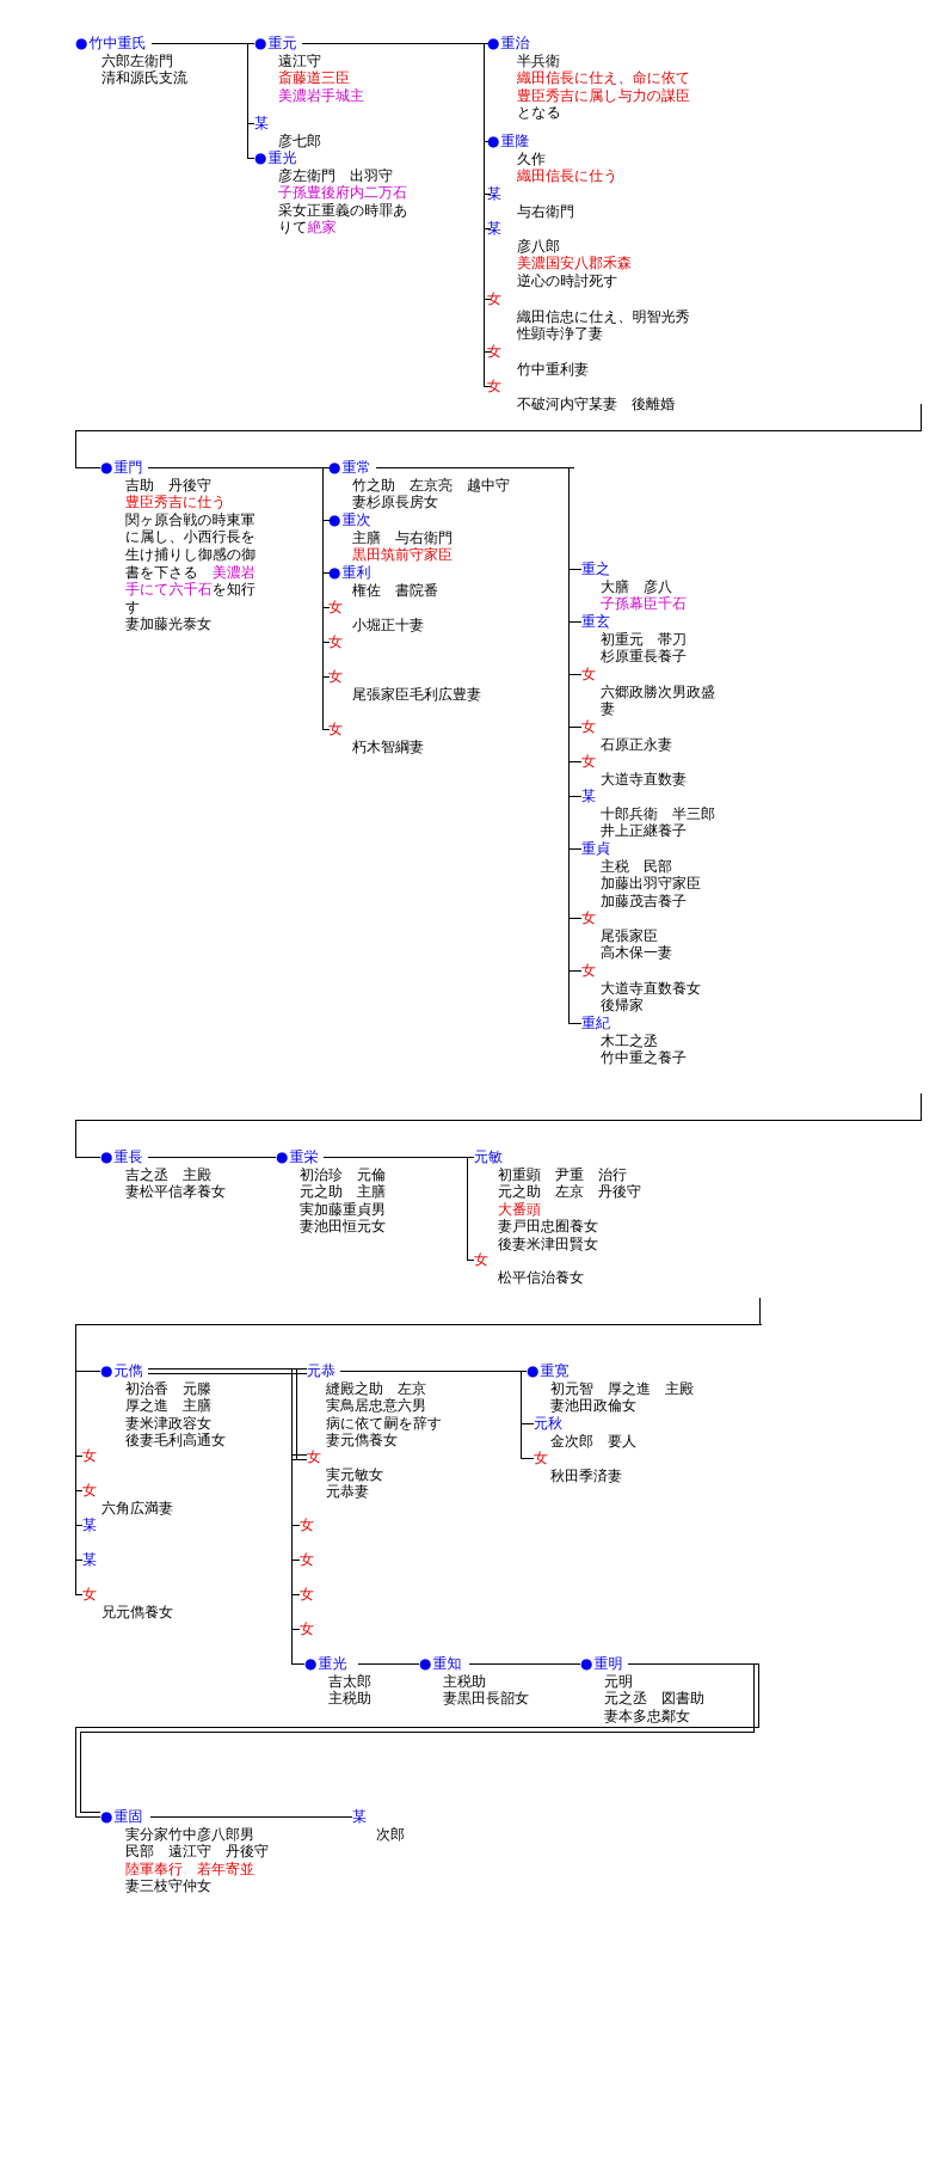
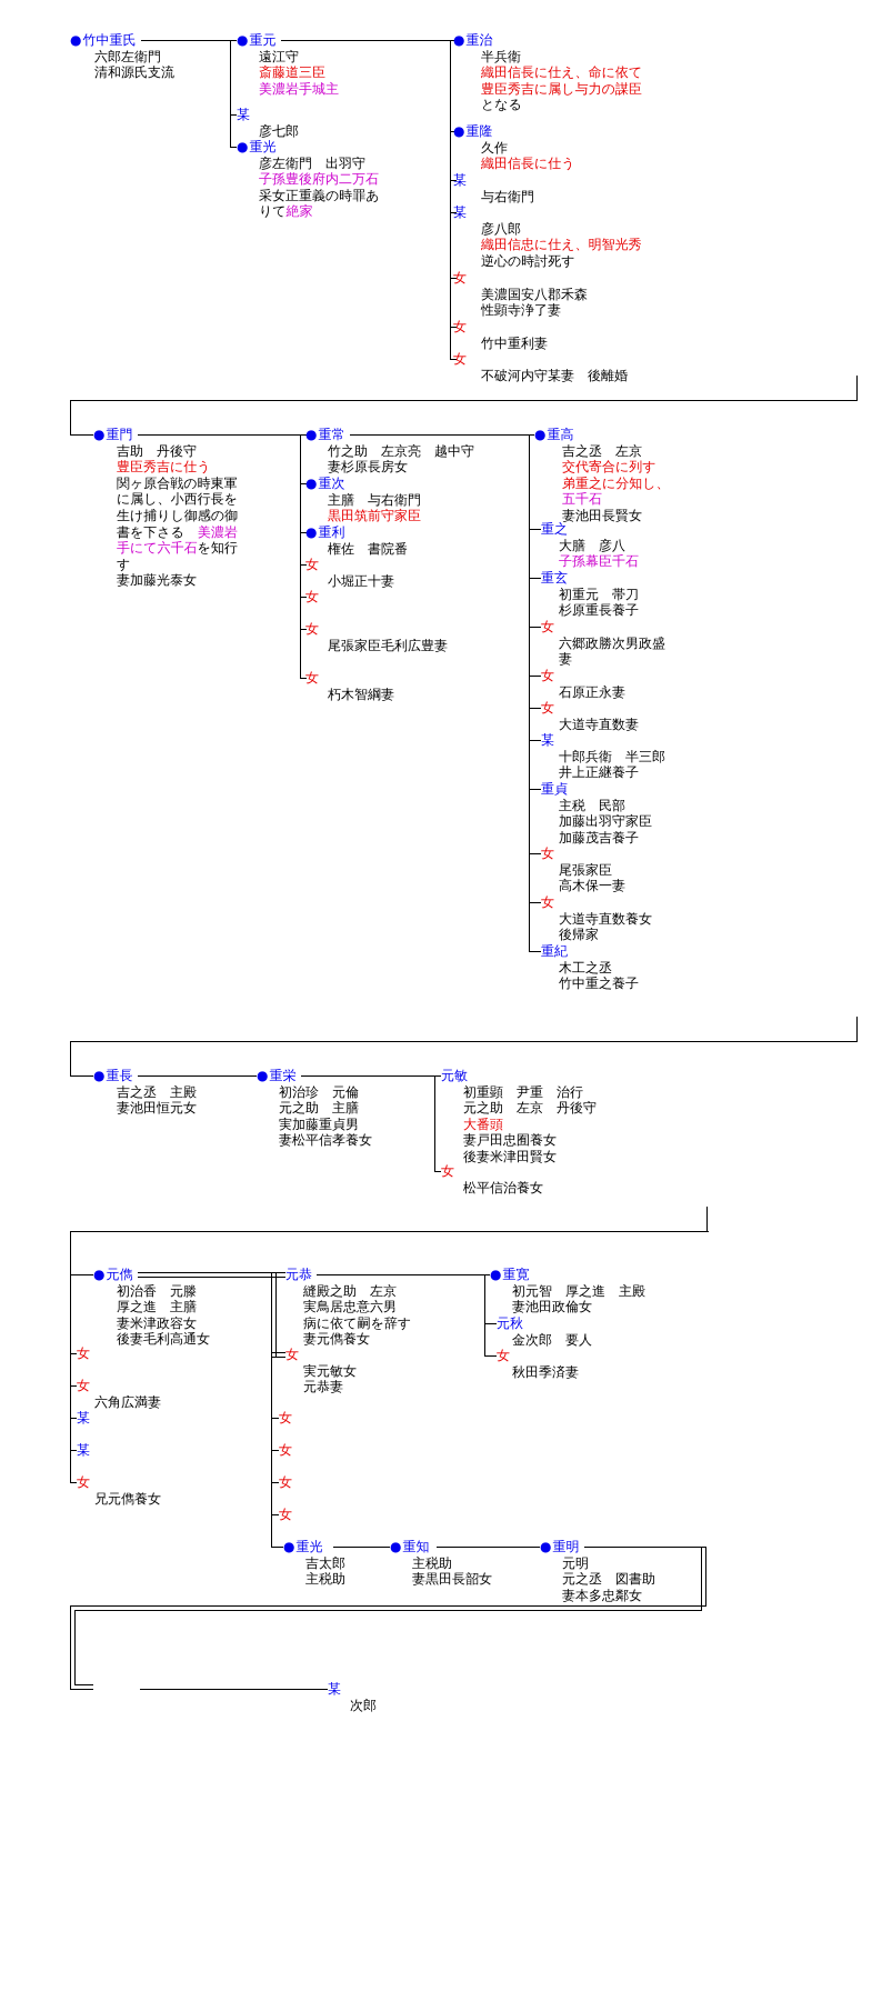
  ●竹中重氏
  六郎左衛門
  清和源氏支流
  ●重元
  遠江守
  斎藤道三臣
  美濃岩手城主
  某
  彦七郎
  ●重光
  彦左衛門 出羽守
  子孫豊後府内二万石
  采女正重義の時罪あ
  りて絶家
  ●重治
  半兵衛
  織田信長に仕え、命に依て
  豊臣秀吉に属し与力の謀臣
  となる
  ●重隆
  久作
  織田信長に仕う
  某
  与右衛門
  某
  彦八郎
- 美濃国安八郡禾森
+ 織田信忠に仕え、明智光秀
  逆心の時討死す
  女
- 織田信忠に仕え、明智光秀
+ 美濃国安八郡禾森
  性顕寺浄了妻
  女
  竹中重利妻
  女
  不破河内守某妻 後離婚
  ●重門
  吉助 丹後守
  豊臣秀吉に仕う
  関ヶ原合戦の時東軍
  に属し、小西行長を
  生け捕りし御感の御
  書を下さる 美濃岩
  手にて六千石を知行
  す
  妻加藤光泰女
  ●重常
  竹之助 左京亮 越中守
  妻杉原長房女
  ●重次
  主膳 与右衛門
  黒田筑前守家臣
  ●重利
  権佐 書院番
  女
  小堀正十妻
  女
  女
  尾張家臣毛利広豊妻
  女
  朽木智綱妻
+ ●重高
+ 吉之丞 左京
+ 交代寄合に列す
+ 弟重之に分知し、
+ 五千石
+ 妻池田長賢女
  重之
  大膳 彦八
  子孫幕臣千石
  重玄
  初重元 帯刀
  杉原重長養子
  女
  六郷政勝次男政盛
  妻
  女
  石原正永妻
  女
  大道寺直数妻
  某
  十郎兵衛 半三郎
  井上正継養子
  重貞
  主税 民部
  加藤出羽守家臣
  加藤茂吉養子
  女
  尾張家臣
  高木保一妻
  女
  大道寺直数養女
  後帰家
  重紀
  木工之丞
  竹中重之養子
  ●重長
  吉之丞 主殿
- 妻松平信孝養女
+ 妻池田恒元女
  ●重栄
  初治珍 元倫
  元之助 主膳
  実加藤重貞男
- 妻池田恒元女
+ 妻松平信孝養女
  元敏
  初重顕 尹重 治行
  元之助 左京 丹後守
  大番頭
  妻戸田忠囿養女
  後妻米津田賢女
  女
  松平信治養女
  ●元儁
  初治香 元滕
  厚之進 主膳
  妻米津政容女
  後妻毛利高通女
  女
  女
  六角広満妻
  某
  某
  女
  兄元儁養女
  元恭
  縫殿之助 左京
  実鳥居忠意六男
  病に依て嗣を辞す
  妻元儁養女
  女
  実元敏女
  元恭妻
  女
  女
  女
  女
  ●重光
  吉太郎
  主税助
  ●重知
  主税助
  妻黒田長韶女
  ●重明
  元明
  元之丞 図書助
  妻本多忠鄰女
  ●重寛
  初元智 厚之進 主殿
  妻池田政倫女
  元秋
  金次郎 要人
  女
  秋田季済妻
- ●重固
- 実分家竹中彦八郎男
- 民部 遠江守 丹後守
- 陸軍奉行 若年寄並
- 妻三枝守仲女
  某
  次郎
